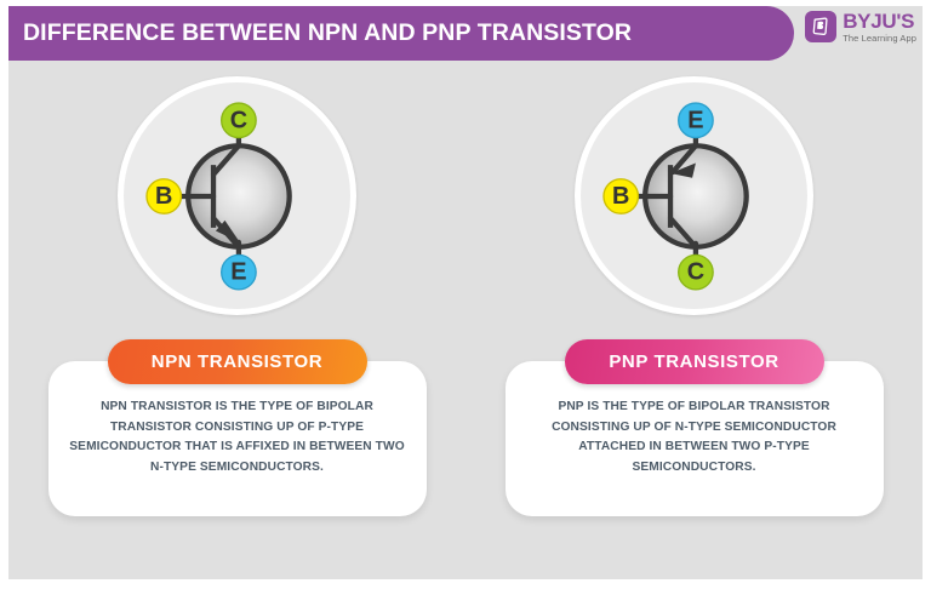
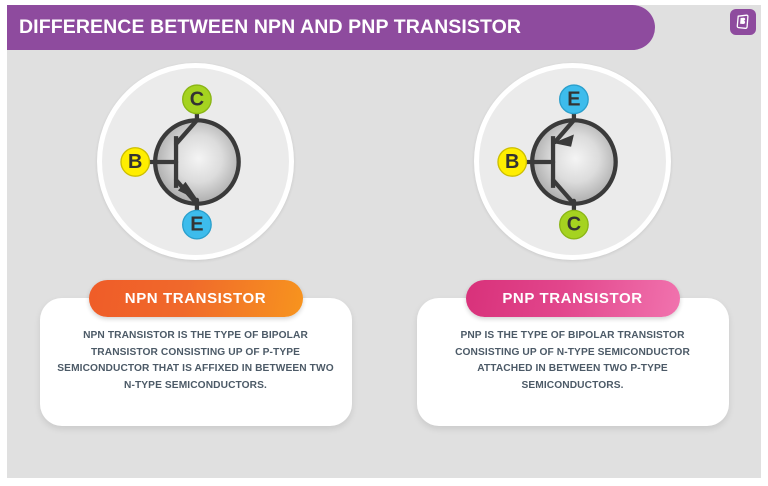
  DIFFERENCE BETWEEN NPN AND PNP TRANSISTOR
- BYJU'S
- The Learning App
  C
  B
  E
  NPN TRANSISTOR
  NPN TRANSISTOR IS THE TYPE OF BIPOLAR TRANSISTOR CONSISTING UP OF P-TYPE SEMICONDUCTOR THAT IS AFFIXED IN BETWEEN TWO N-TYPE SEMICONDUCTORS.
  E
  B
  C
  PNP TRANSISTOR
  PNP IS THE TYPE OF BIPOLAR TRANSISTOR CONSISTING UP OF N-TYPE SEMICONDUCTOR ATTACHED IN BETWEEN TWO P-TYPE SEMICONDUCTORS.
